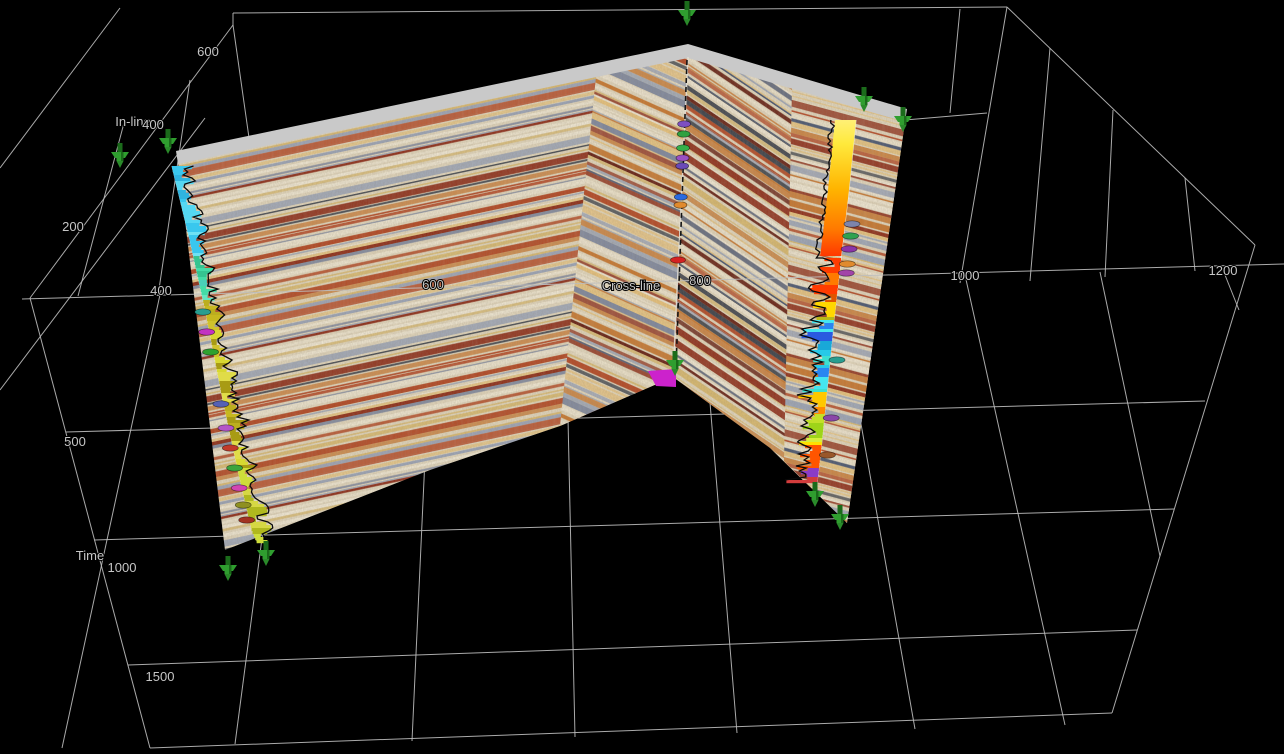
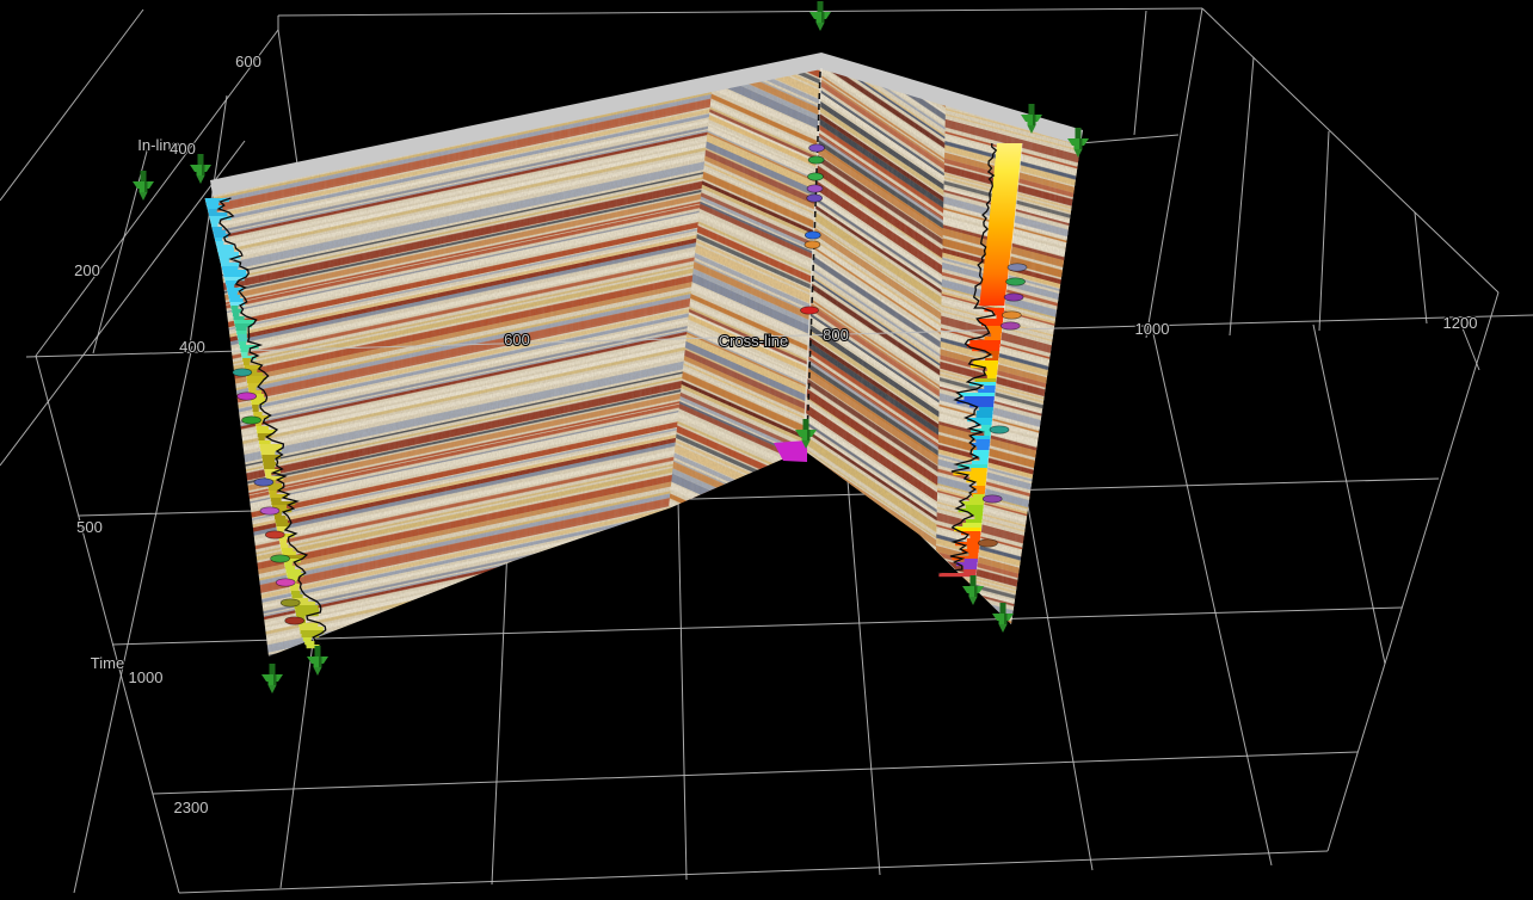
  In-line
  Cross-line
  Time
  600
  400
  200
  400
  600
  800
  1000
  1200
  500
  1000
- 1500
+ 2300
